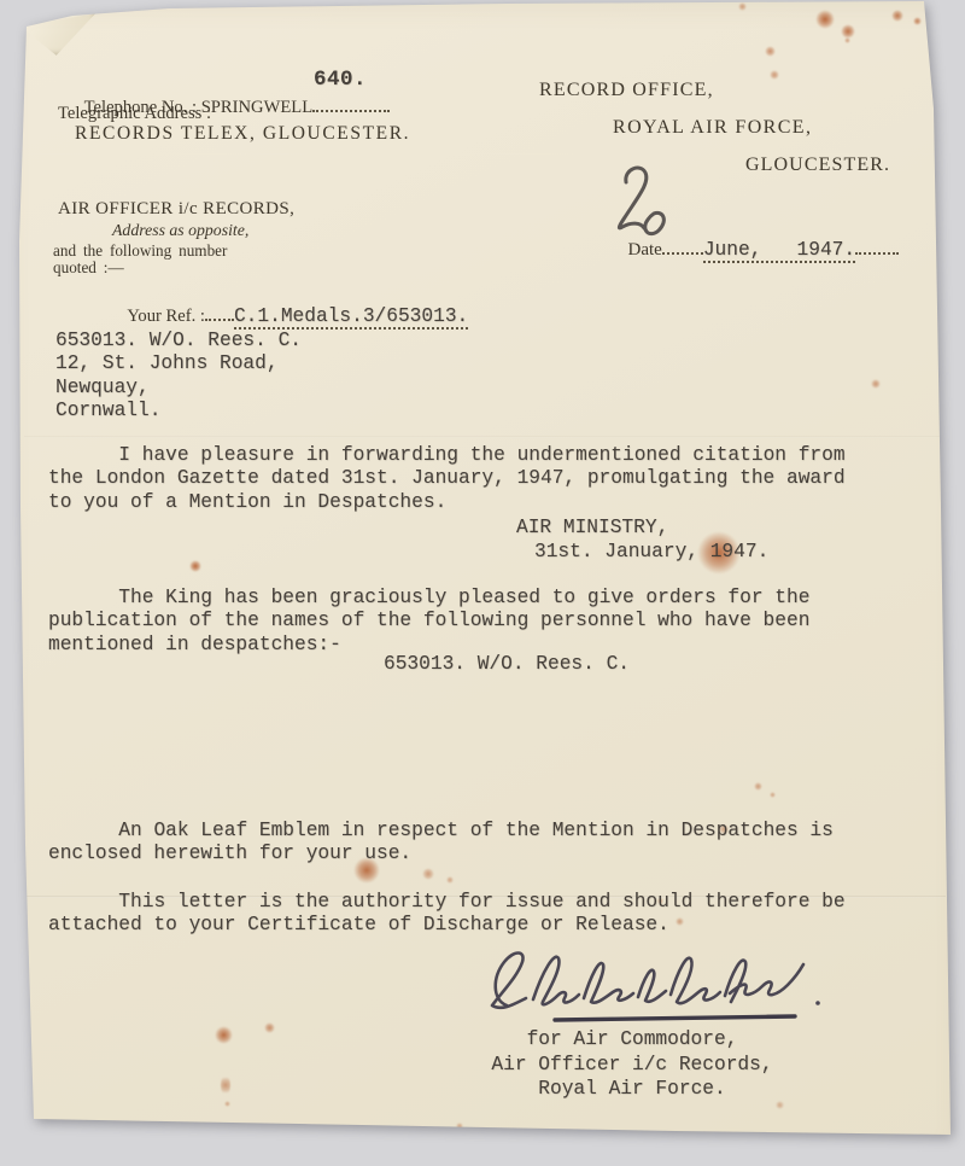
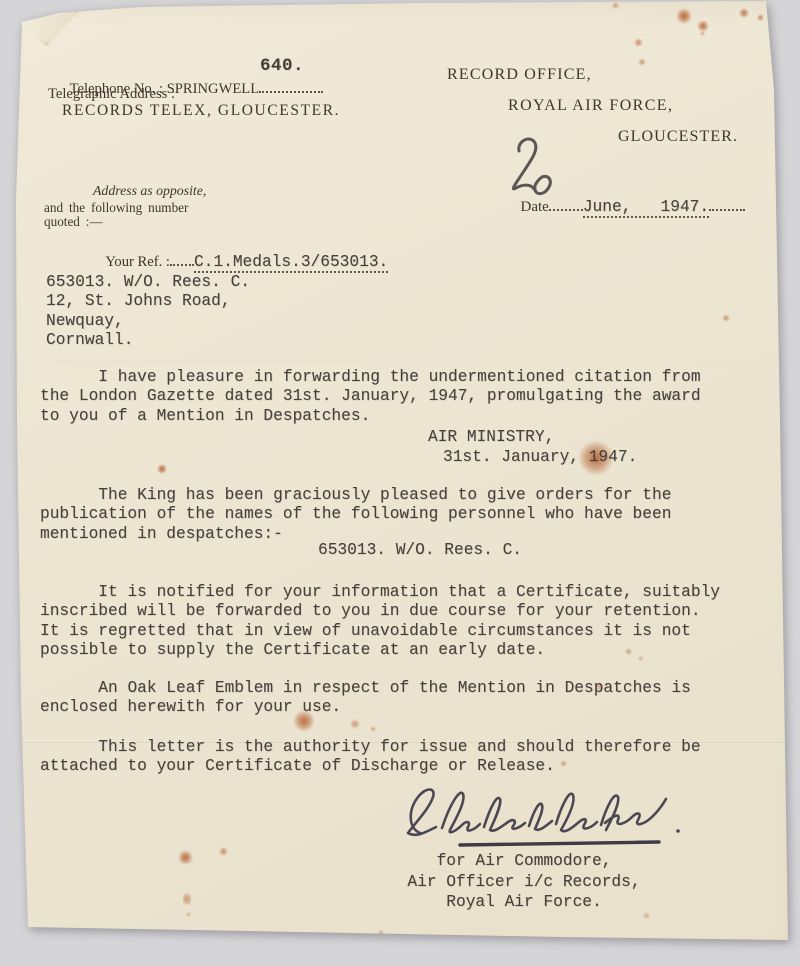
  Telephone No. : SPRINGWELL
  640.
  Telegraphic Address :
  RECORDS TELEX, GLOUCESTER.
- AIR OFFICER i/c RECORDS,
  Address as opposite,
  and the following number
  quoted :—
  RECORD OFFICE,
  ROYAL AIR FORCE,
  GLOUCESTER.
  Date June, 1947.
  Your Ref. : C.1.Medals.3/653013.
  653013. W/O. Rees. C.
  12, St. Johns Road,
  Newquay,
  Cornwall.
  I have pleasure in forwarding the undermentioned citation from
  the London Gazette dated 31st. January, 1947, promulgating the award
  to you of a Mention in Despatches.
  AIR MINISTRY,
  31st. January, 1947.
  The King has been graciously pleased to give orders for the
  publication of the names of the following personnel who have been
  mentioned in despatches:-
  653013. W/O. Rees. C.
+ It is notified for your information that a Certificate, suitably
+ inscribed will be forwarded to you in due course for your retention.
+ It is regretted that in view of unavoidable circumstances it is not
+ possible to supply the Certificate at an early date.
  An Oak Leaf Emblem in respect of the Mention in Despatches is
  enclosed herewith for your use.
  This letter is the authority for issue and should therefore be
  attached to your Certificate of Discharge or Release.
  for Air Commodore,
  Air Officer i/c Records,
  Royal Air Force.
